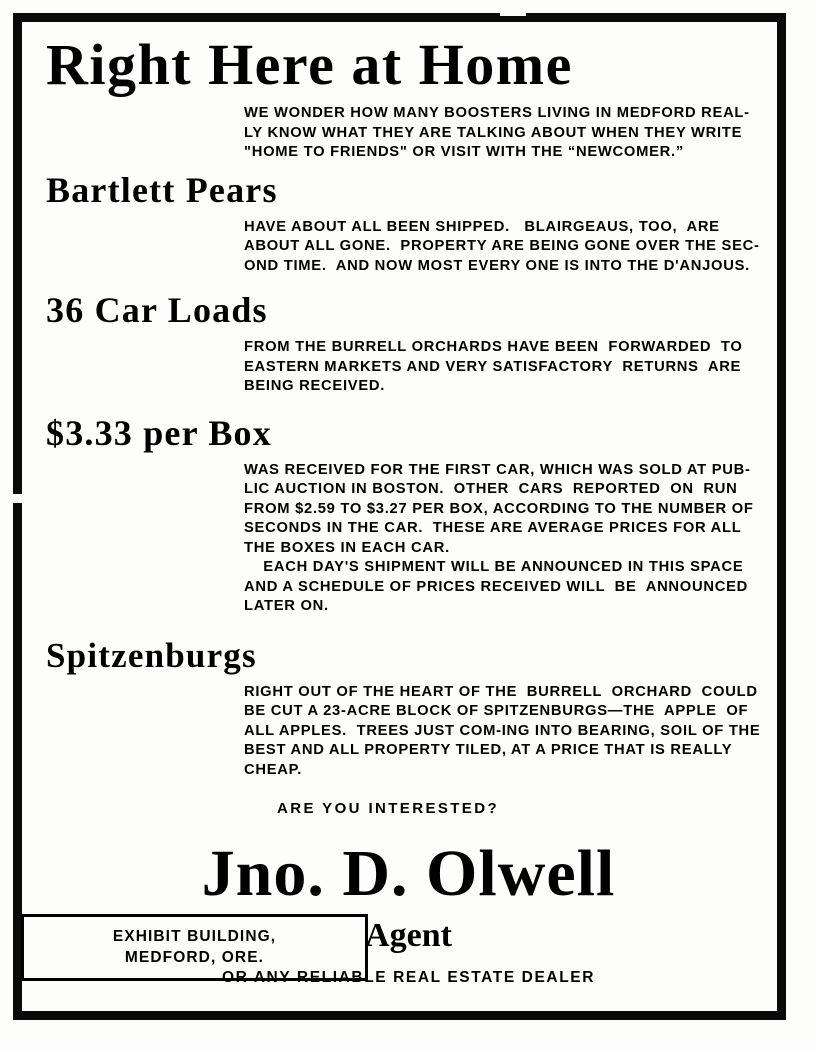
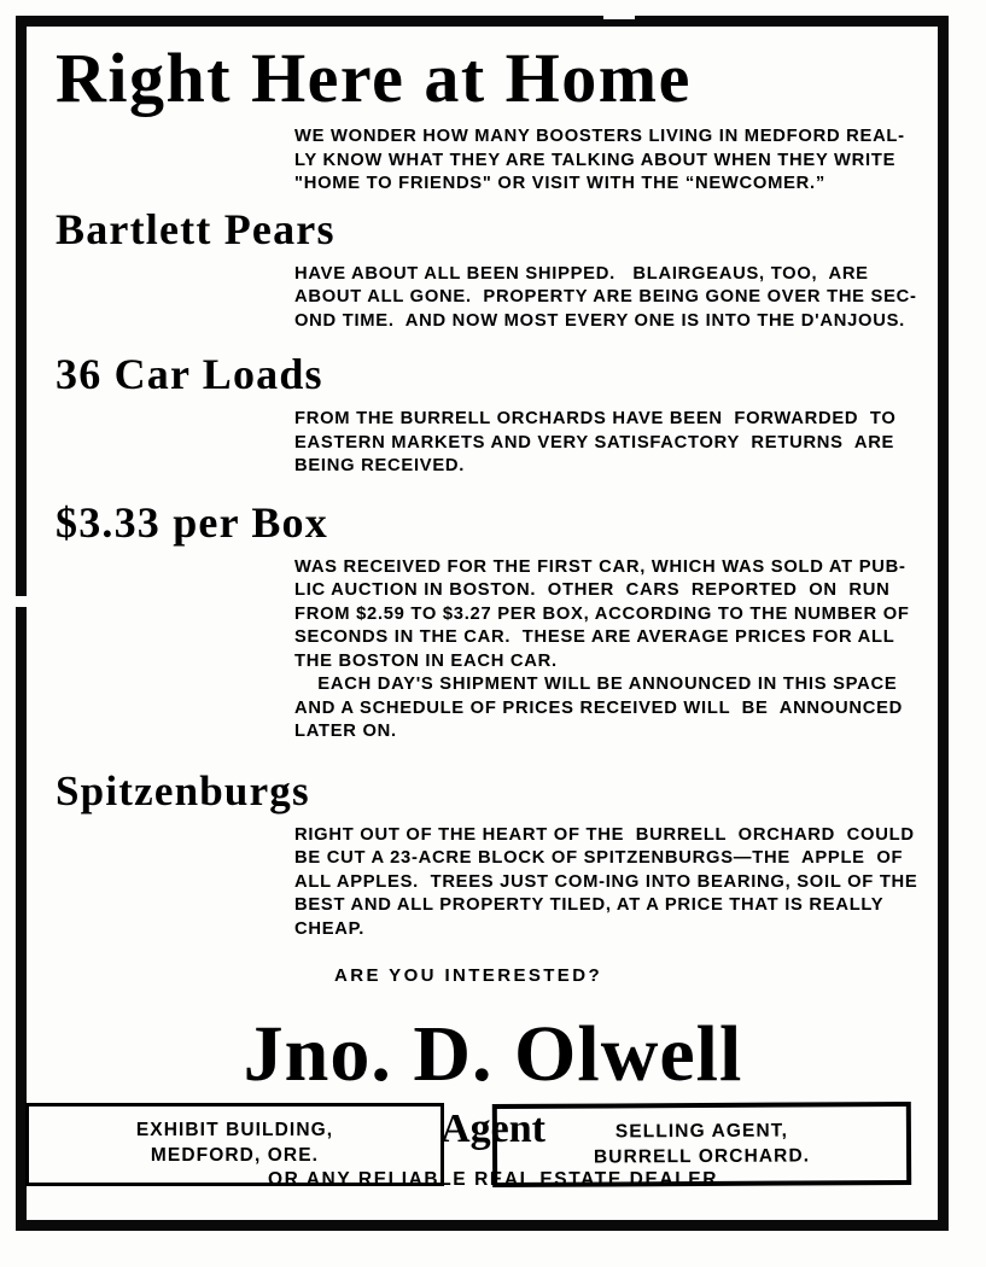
  Right Here at Home
  WE WONDER HOW MANY BOOSTERS LIVING IN MEDFORD REAL-
  LY KNOW WHAT THEY ARE TALKING ABOUT WHEN THEY WRITE
  "HOME TO FRIENDS" OR VISIT WITH THE “NEWCOMER.”
  Bartlett Pears
  HAVE ABOUT ALL BEEN SHIPPED. BLAIRGEAUS, TOO, ARE
  ABOUT ALL GONE. PROPERTY ARE BEING GONE OVER THE SEC-
  OND TIME. AND NOW MOST EVERY ONE IS INTO THE D'ANJOUS.
  36 Car Loads
  FROM THE BURRELL ORCHARDS HAVE BEEN FORWARDED TO
  EASTERN MARKETS AND VERY SATISFACTORY RETURNS ARE
  BEING RECEIVED.
  $3.33 per Box
  WAS RECEIVED FOR THE FIRST CAR, WHICH WAS SOLD AT PUB-
  LIC AUCTION IN BOSTON. OTHER CARS REPORTED ON RUN
  FROM $2.59 TO $3.27 PER BOX, ACCORDING TO THE NUMBER OF
  SECONDS IN THE CAR. THESE ARE AVERAGE PRICES FOR ALL
- THE BOXES IN EACH CAR.
+ THE BOSTON IN EACH CAR.
  EACH DAY'S SHIPMENT WILL BE ANNOUNCED IN THIS SPACE
  AND A SCHEDULE OF PRICES RECEIVED WILL BE ANNOUNCED
  LATER ON.
  Spitzenburgs
  RIGHT OUT OF THE HEART OF THE BURRELL ORCHARD COULD
  BE CUT A 23-ACRE BLOCK OF SPITZENBURGS—THE APPLE OF
  ALL APPLES. TREES JUST COM-ING INTO BEARING, SOIL OF THE
  BEST AND ALL PROPERTY TILED, AT A PRICE THAT IS REALLY
  CHEAP.
  ARE YOU INTERESTED?
  Jno. D. Olwell
  Agent
  OR ANY RELIABLE REAL ESTATE DEALER
  EXHIBIT BUILDING,
  MEDFORD, ORE.
+ SELLING AGENT,
+ BURRELL ORCHARD.
